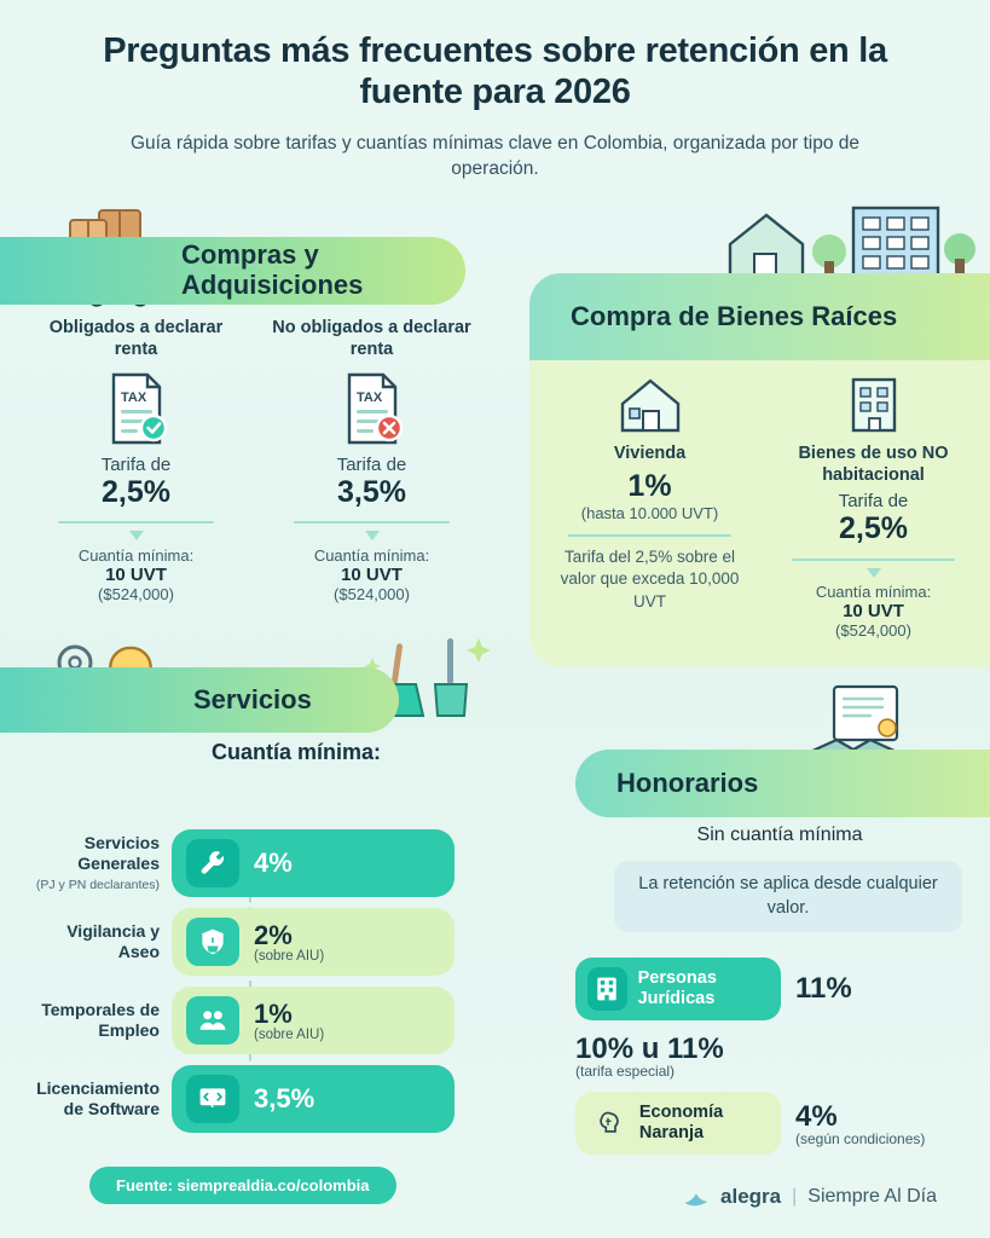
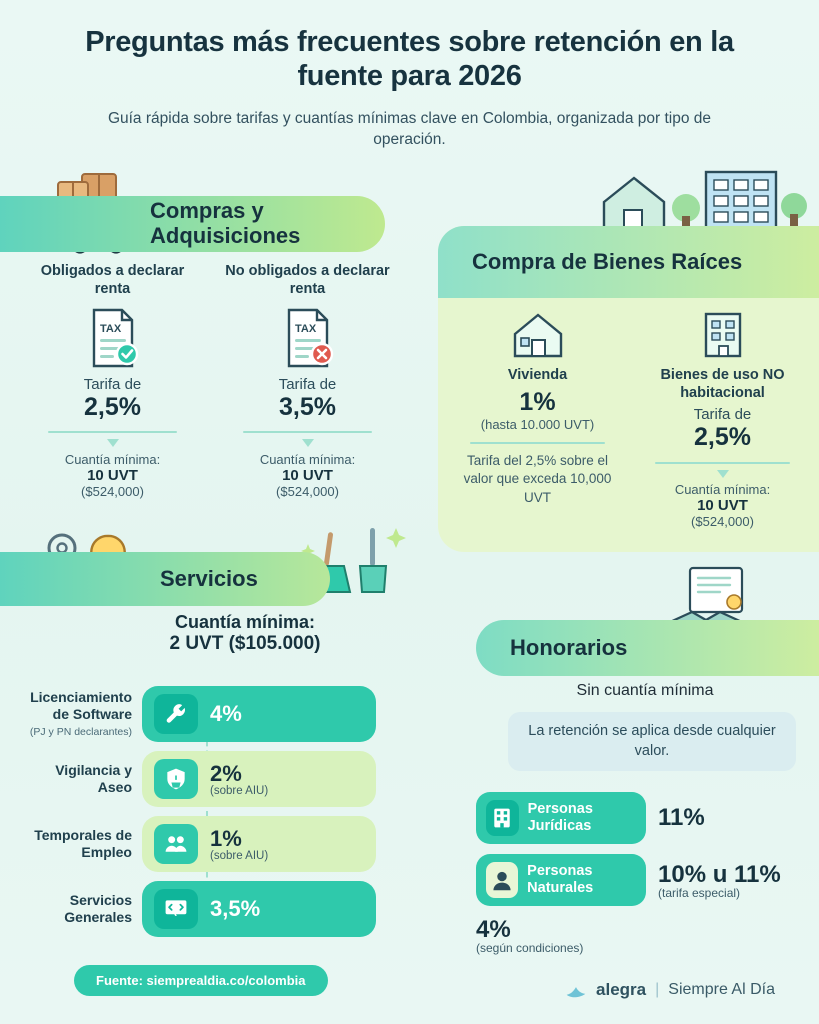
  Preguntas más frecuentes sobre retención en la fuente para 2026
  Guía rápida sobre tarifas y cuantías mínimas clave en Colombia, organizada por tipo de operación.
  Compras y Adquisiciones
  Obligados a declarar renta
  TAX
  Tarifa de
  2,5%
  Cuantía mínima:
  10 UVT
  ($524,000)
  No obligados a declarar renta
  TAX
  Tarifa de
  3,5%
  Cuantía mínima:
  10 UVT
  ($524,000)
  Compra de Bienes Raíces
  Vivienda
  1%
  (hasta 10.000 UVT)
  Tarifa del 2,5% sobre el valor que exceda 10,000 UVT
  Bienes de uso NO habitacional
  Tarifa de
  2,5%
  Cuantía mínima:
  10 UVT
  ($524,000)
  Servicios
  Cuantía mínima:
+ 2 UVT ($105.000)
- Servicios Generales
+ Licenciamiento de Software
  (PJ y PN declarantes)
  4%
  Vigilancia y Aseo
  2%
  (sobre AIU)
  Temporales de Empleo
  1%
  (sobre AIU)
- Licenciamiento de Software
+ Servicios Generales
  3,5%
  Honorarios
  Sin cuantía mínima
  La retención se aplica desde cualquier valor.
  Personas Jurídicas
  11%
+ Personas Naturales
  10% u 11%
  (tarifa especial)
- Economía Naranja
  4%
  (según condiciones)
  Fuente: siemprealdia.co/colombia
  alegra
  |
  Siempre Al Día
